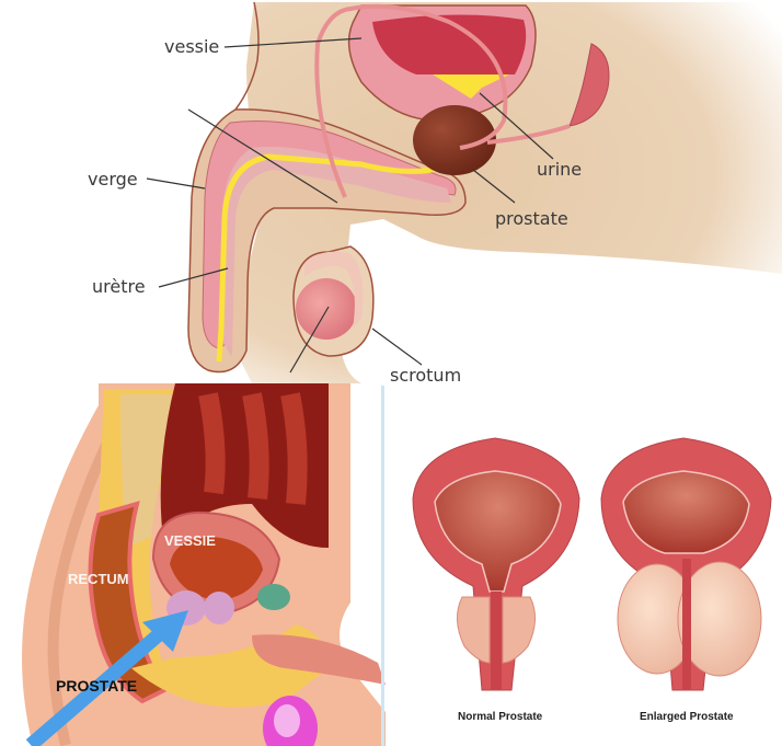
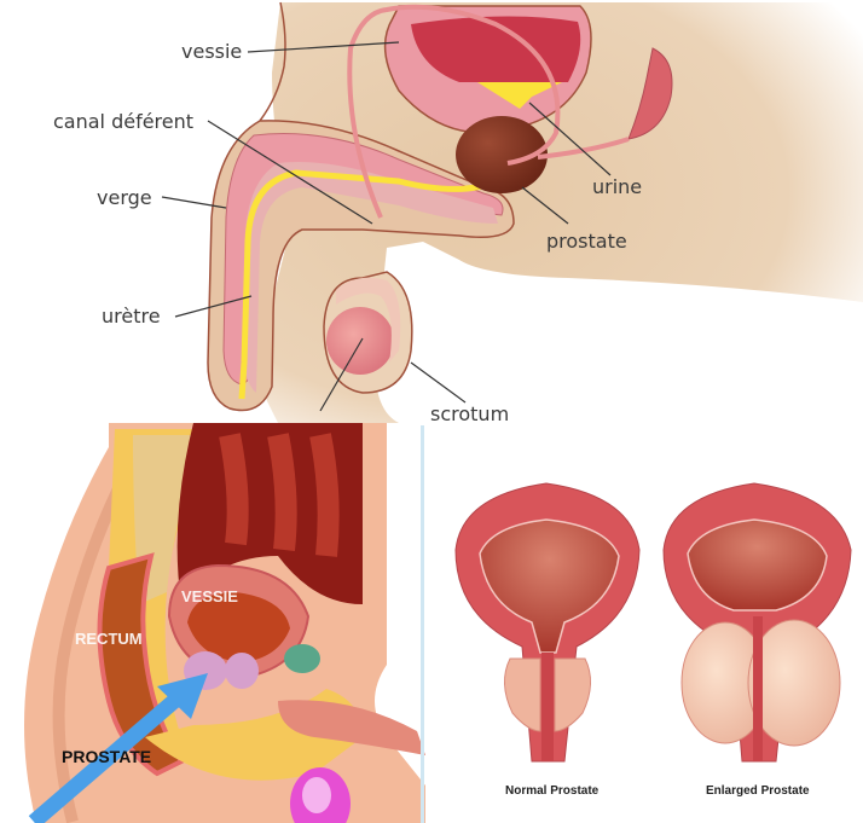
  vessie
+ canal déférent
  verge
  urètre
  urine
  prostate
  scrotum
  VESSIE
  RECTUM
  PROSTATE
  Normal Prostate
  Enlarged Prostate
